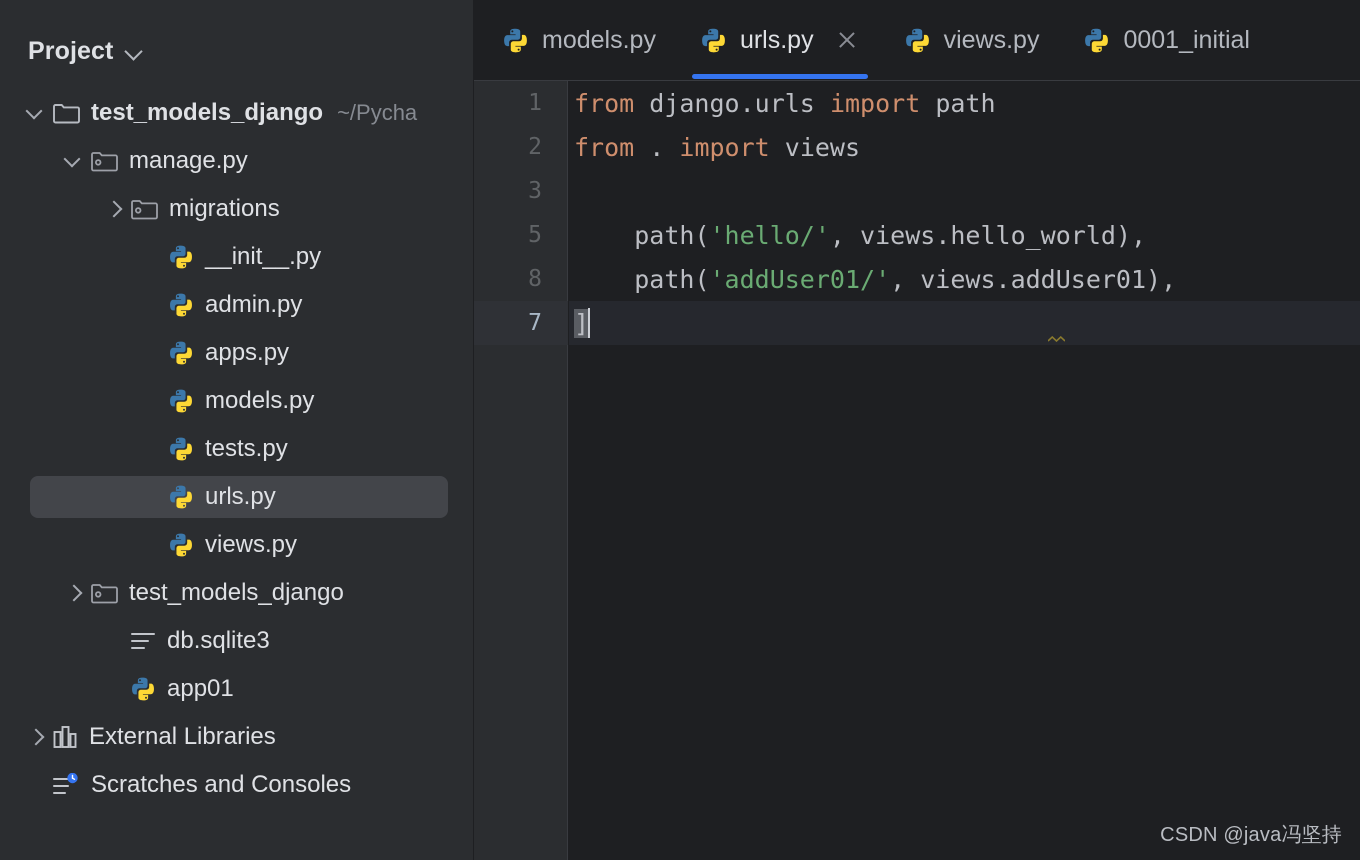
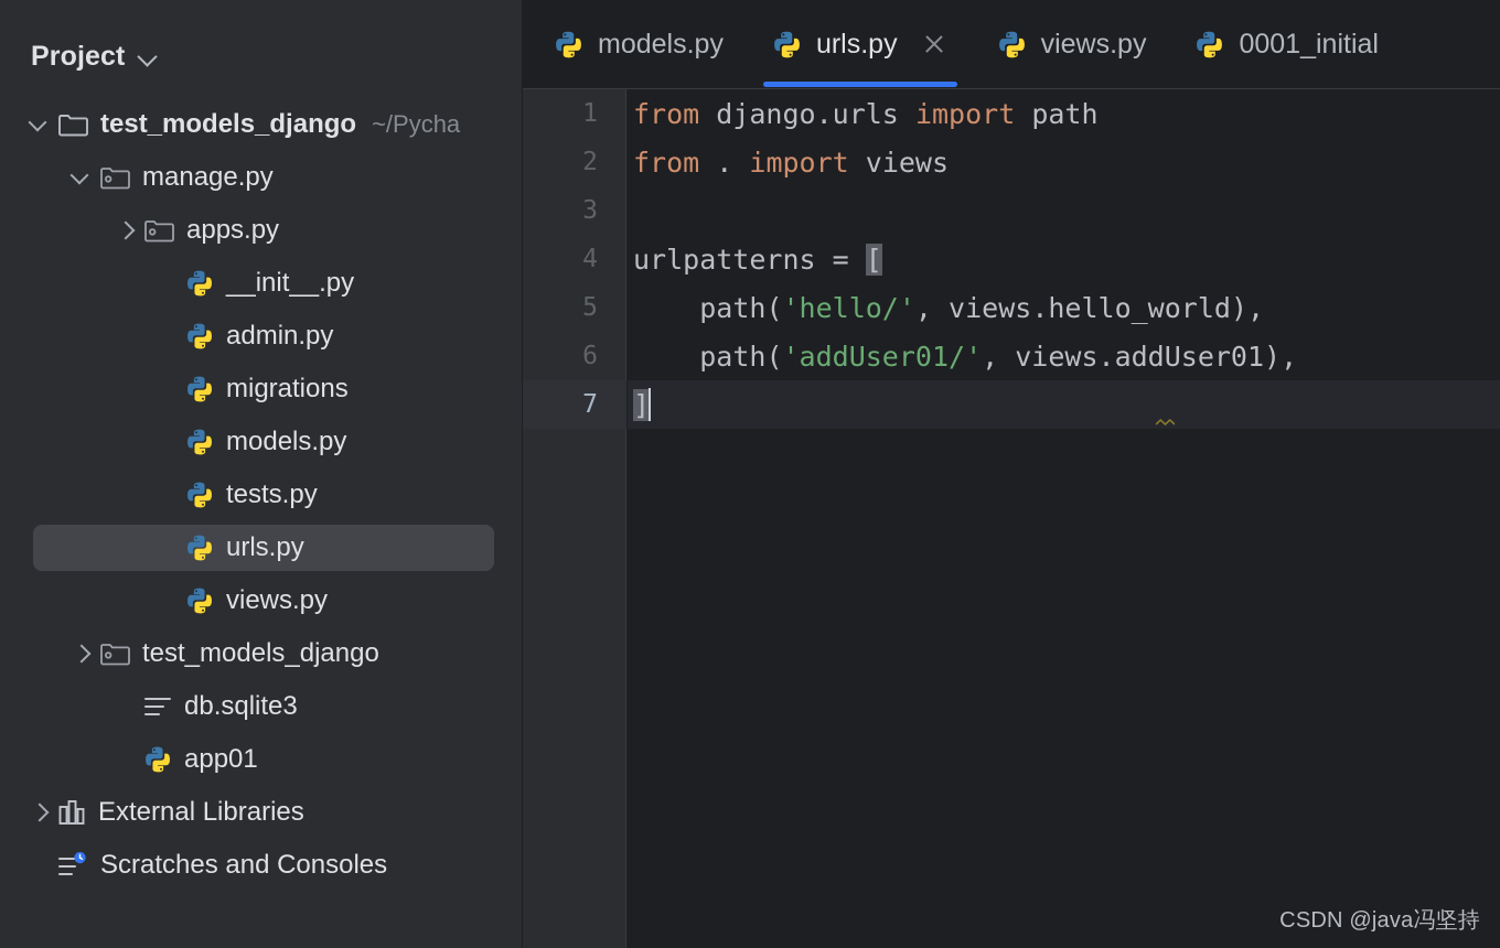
  Project
  test_models_django
  ~/Pycha
  manage.py
- migrations
+ apps.py
  __init__.py
  admin.py
- apps.py
+ migrations
  models.py
  tests.py
  urls.py
  views.py
  test_models_django
  db.sqlite3
  app01
  External Libraries
  Scratches and Consoles
  models.py
  urls.py
  views.py
  0001_initial
  1
  from django.urls import path
  2
  from . import views
  3
+ 4
+ urlpatterns = [
  5
  path('hello/', views.hello_world),
- 8
+ 6
  path('addUser01/', views.addUser01),
  7
  ]
  CSDN @java冯坚持
